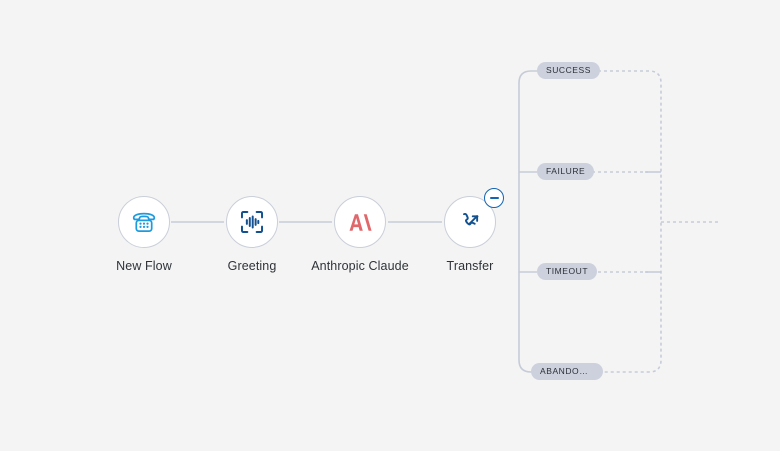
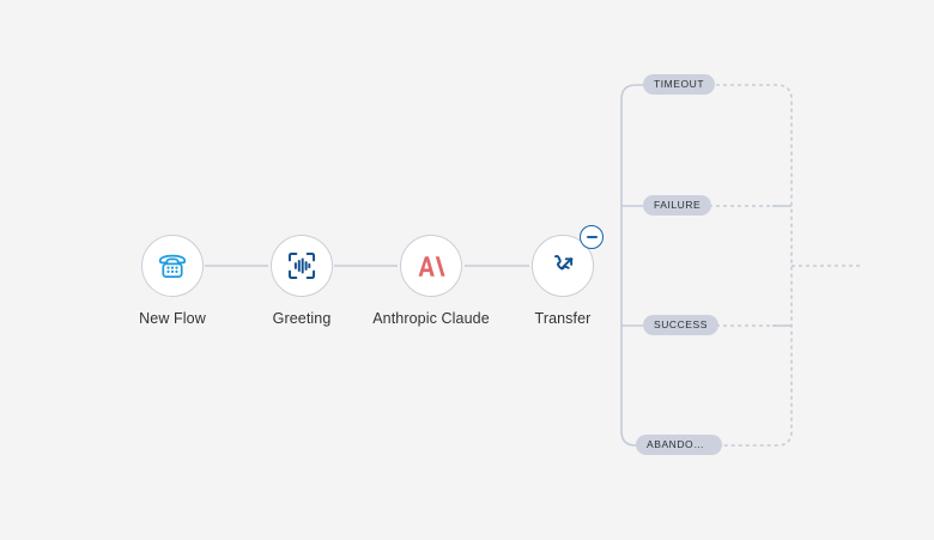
  New Flow
  Greeting
  Anthropic Claude
  Transfer
- SUCCESS
+ TIMEOUT
  FAILURE
- TIMEOUT
+ SUCCESS
  ABANDON…
